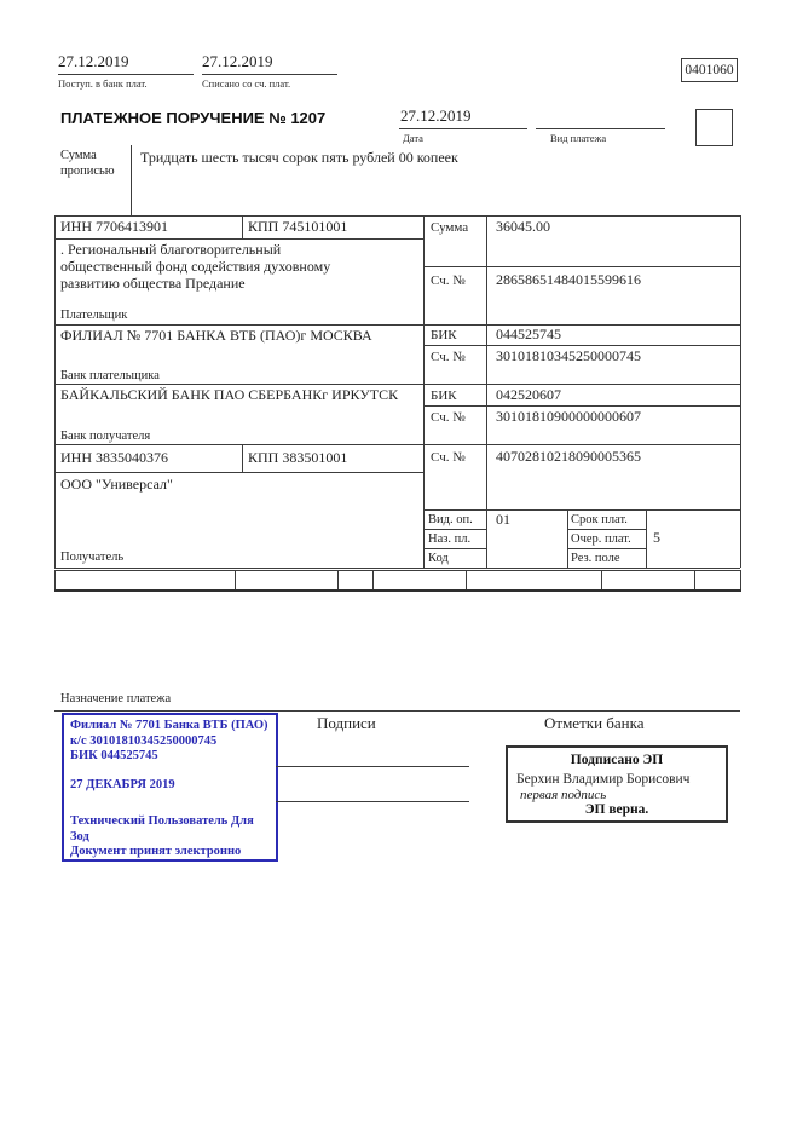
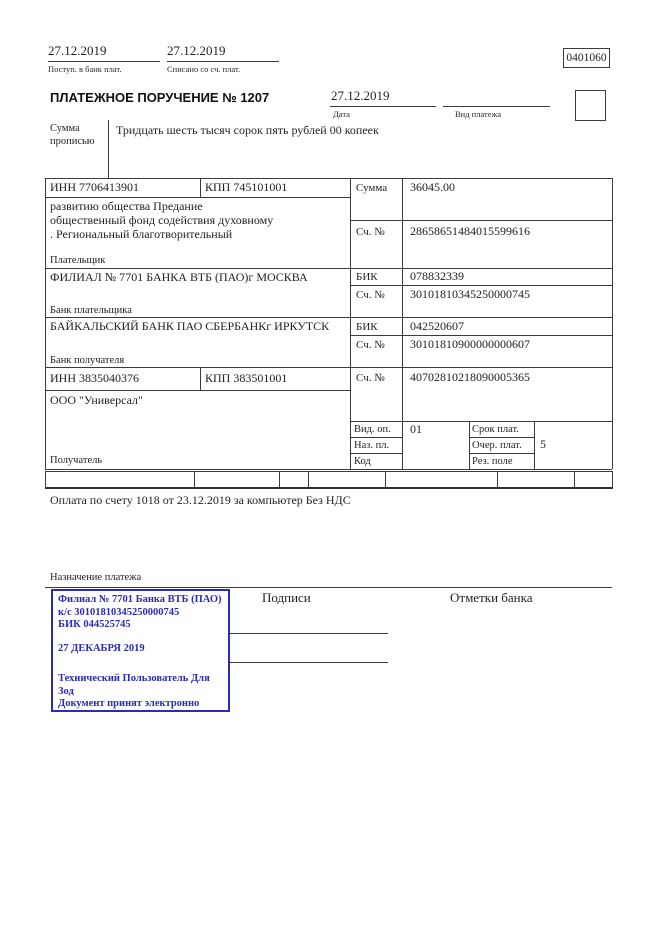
  27.12.2019
  Поступ. в банк плат.
  27.12.2019
  Списано со сч. плат.
  0401060
  ПЛАТЕЖНОЕ ПОРУЧЕНИЕ № 1207
  27.12.2019
  Дата
  Вид платежа
  Сумма
  прописью
  Тридцать шесть тысяч сорок пять рублей 00 копеек
  ИНН 7706413901
  КПП 745101001
  Сумма
  36045.00
- . Региональный благотворительный
+ развитию общества Предание
  общественный фонд содействия духовному
- развитию общества Предание
+ . Региональный благотворительный
  Плательщик
  Сч. №
  28658651484015599616
  ФИЛИАЛ № 7701 БАНКА ВТБ (ПАО)г МОСКВА
  Банк плательщика
  БИК
- 044525745
+ 078832339
  Сч. №
  30101810345250000745
  БАЙКАЛЬСКИЙ БАНК ПАО СБЕРБАНКг ИРКУТСК
  Банк получателя
  БИК
  042520607
  Сч. №
  30101810900000000607
  ИНН 3835040376
  КПП 383501001
  Сч. №
  40702810218090005365
  ООО "Универсал"
  Получатель
  Вид. оп.
  01
  Наз. пл.
  Код
  Срок плат.
  Очер. плат.
  5
  Рез. поле
+ Оплата по счету 1018 от 23.12.2019 за компьютер Без НДС
  Назначение платежа
  Филиал № 7701 Банка ВТБ (ПАО)
  к/с 30101810345250000745
  БИК 044525745
  27 ДЕКАБРЯ 2019
  Технический Пользователь Для
  Зод
  Документ принят электронно
  Подписи
  Отметки банка
- Подписано ЭП
- Берхин Владимир Борисович
- первая подпись
- ЭП верна.
